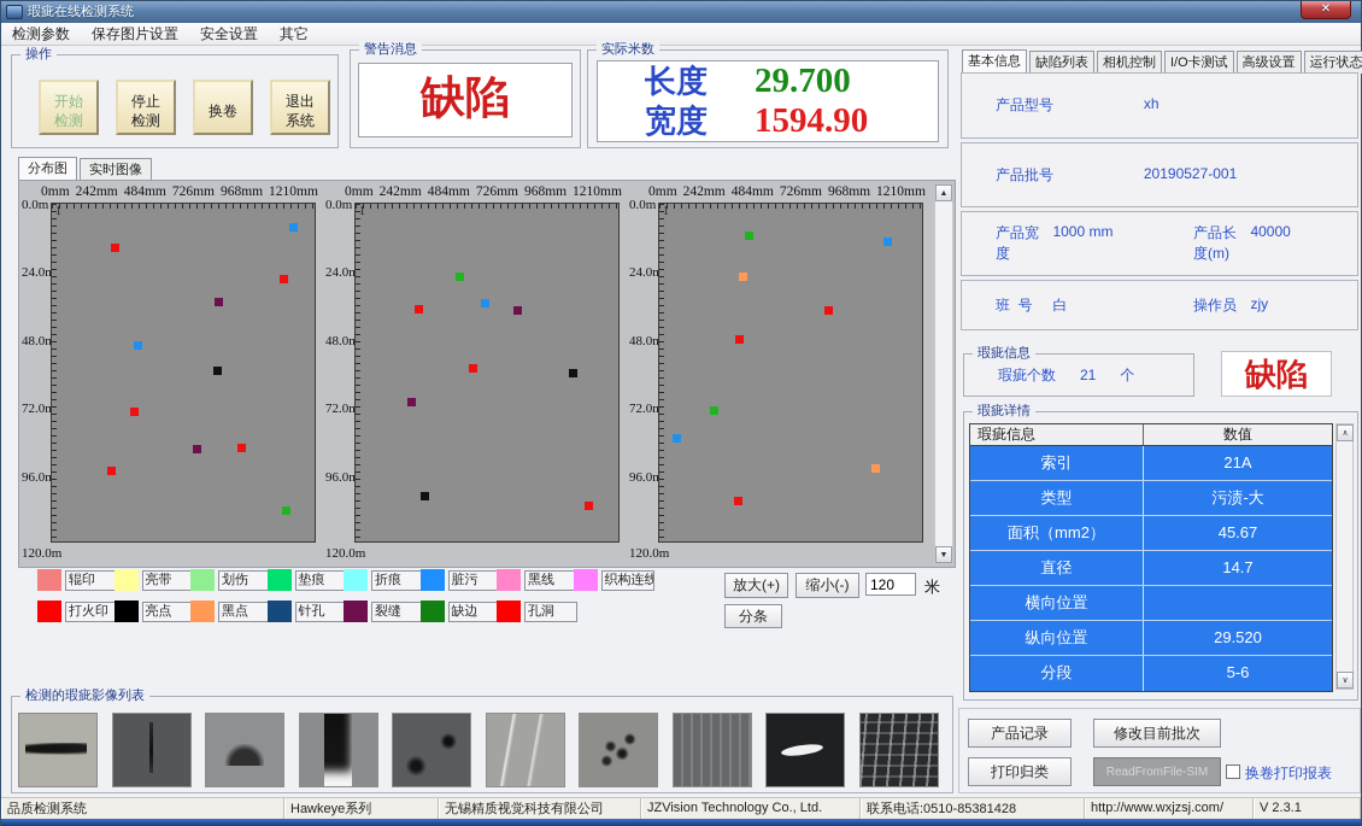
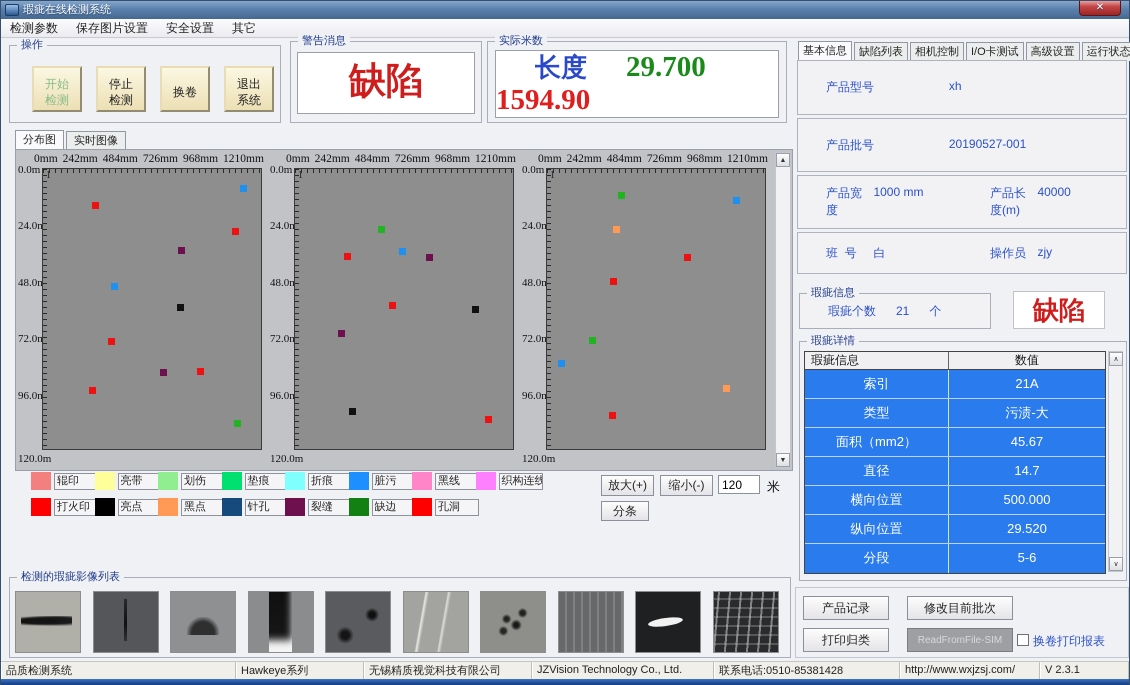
  瑕疵在线检测系统
  ✕
  检测参数
  保存图片设置
  安全设置
  其它
  操作
  开始
  检测
  停止
  检测
  换卷
  退出
  系统
  警告消息
  缺陷
  实际米数
  长度
  29.700
- 宽度
  1594.90
  分布图 实时图像
  0mm
  242mm
  484mm
  726mm
  968mm
  1210mm
  0.0m
  24.0
  48.0
  72.0
  96.0
  120.0m
  1
  0mm
  242mm
  484mm
  726mm
  968mm
  1210mm
  0.0m
  24.0
  48.0
  72.0
  96.0
  120.0m
  1
  0mm
  242mm
  484mm
  726mm
  968mm
  1210mm
  0.0m
  24.0
  48.0
  72.0
  96.0
  120.0m
  1
  辊印
  亮带
  划伤
  垫痕
  折痕
  脏污
  黑线
  织构连线
  打火印
  亮点
  黑点
  针孔
  裂缝
  缺边
  孔洞
  放大(+)
  缩小(-)
  120
  米
  分条
  检测的瑕疵影像列表
  基本信息 缺陷列表 相机控制 I/O卡测试 高级设置 运行状态
  产品型号
  xh
  产品批号
  20190527-001
  产品宽度
  1000 mm
  产品长度(m)
  40000
  班 号
  白
  操作员
  zjy
  瑕疵信息
  瑕疵个数
  21
  个
  缺陷
  瑕疵详情
  瑕疵信息
  数值
  索引
  21A
  类型
  污渍-大
  面积（mm2）
  45.67
  直径
  14.7
  横向位置
+ 500.000
  纵向位置
  29.520
  分段
  5-6
  产品记录
  修改目前批次
  打印归类
  ReadFromFile-SIM
  换卷打印报表
  品质检测系统
  Hawkeye系列
  无锡精质视觉科技有限公司
  JZVision Technology Co., Ltd.
  联系电话:0510-85381428
  http://www.wxjzsj.com/
  V 2.3.1
